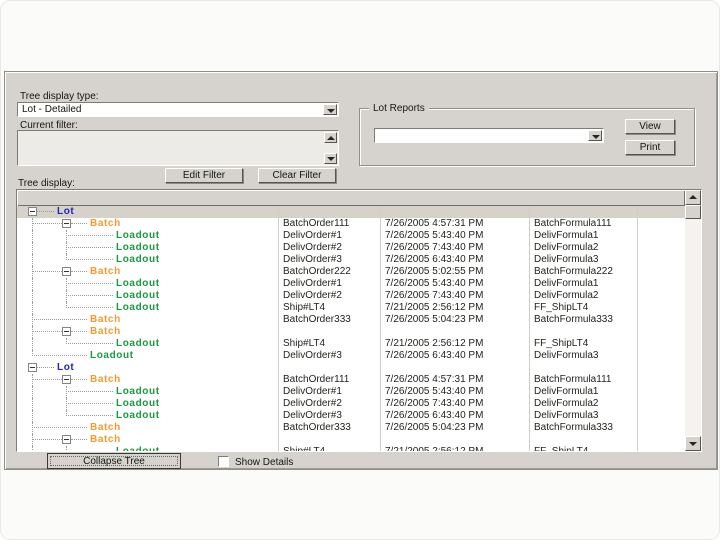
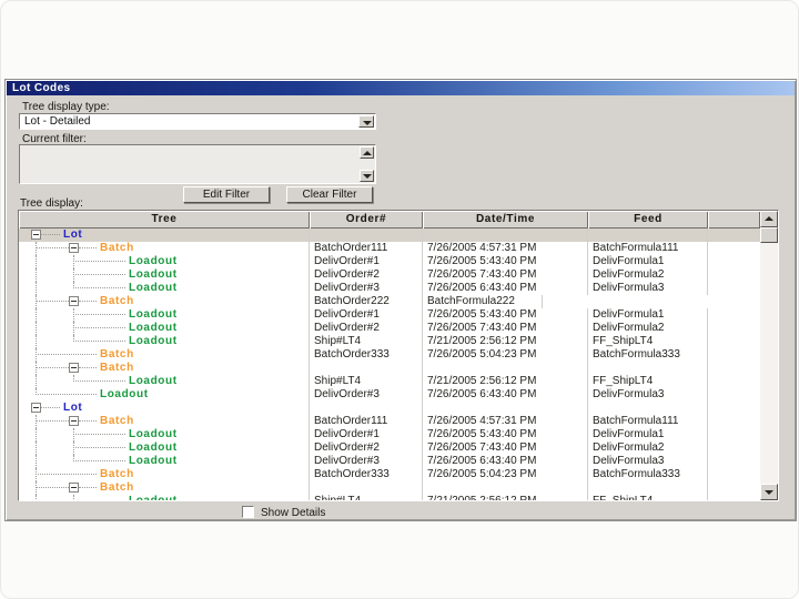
+ Lot Codes
  Tree display type:
  Lot - Detailed
  Current filter:
  Edit Filter
  Clear Filter
- Lot Reports
- View
- Print
  Tree display:
+ Tree
+ Order#
+ Date/Time
+ Feed
  Lot
  Batch
  BatchOrder111
  7/26/2005 4:57:31 PM
  BatchFormula111
  Loadout
  DelivOrder#1
  7/26/2005 5:43:40 PM
  DelivFormula1
  Loadout
  DelivOrder#2
  7/26/2005 7:43:40 PM
  DelivFormula2
  Loadout
  DelivOrder#3
  7/26/2005 6:43:40 PM
  DelivFormula3
  Batch
  BatchOrder222
- 7/26/2005 5:02:55 PM
  BatchFormula222
  Loadout
  DelivOrder#1
  7/26/2005 5:43:40 PM
  DelivFormula1
  Loadout
  DelivOrder#2
  7/26/2005 7:43:40 PM
  DelivFormula2
  Loadout
  Ship#LT4
  7/21/2005 2:56:12 PM
  FF_ShipLT4
  Batch
  BatchOrder333
  7/26/2005 5:04:23 PM
  BatchFormula333
  Batch
  Loadout
  Ship#LT4
  7/21/2005 2:56:12 PM
  FF_ShipLT4
  Loadout
  DelivOrder#3
  7/26/2005 6:43:40 PM
  DelivFormula3
  Lot
  Batch
  BatchOrder111
  7/26/2005 4:57:31 PM
  BatchFormula111
  Loadout
  DelivOrder#1
  7/26/2005 5:43:40 PM
  DelivFormula1
  Loadout
  DelivOrder#2
  7/26/2005 7:43:40 PM
  DelivFormula2
  Loadout
  DelivOrder#3
  7/26/2005 6:43:40 PM
  DelivFormula3
  Batch
  BatchOrder333
  7/26/2005 5:04:23 PM
  BatchFormula333
  Batch
- Collapse Tree
  Show Details
